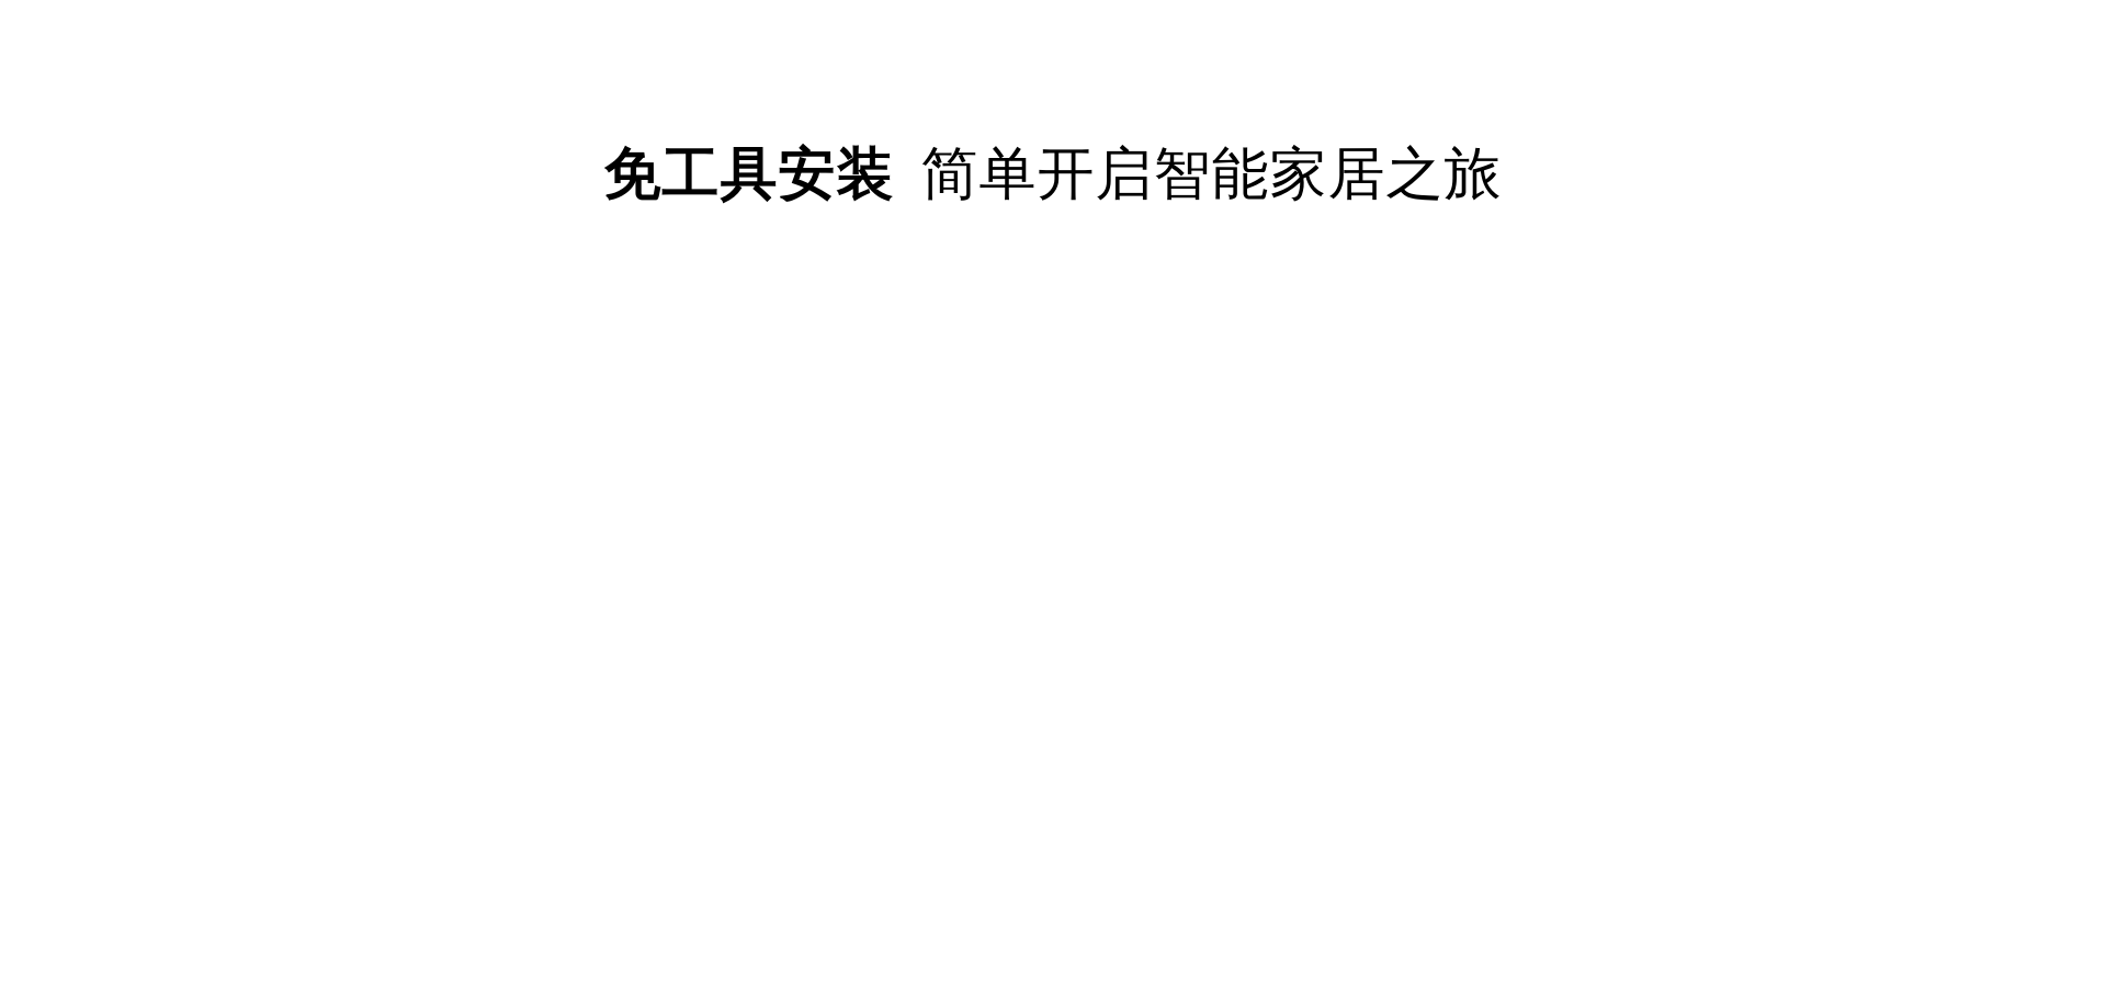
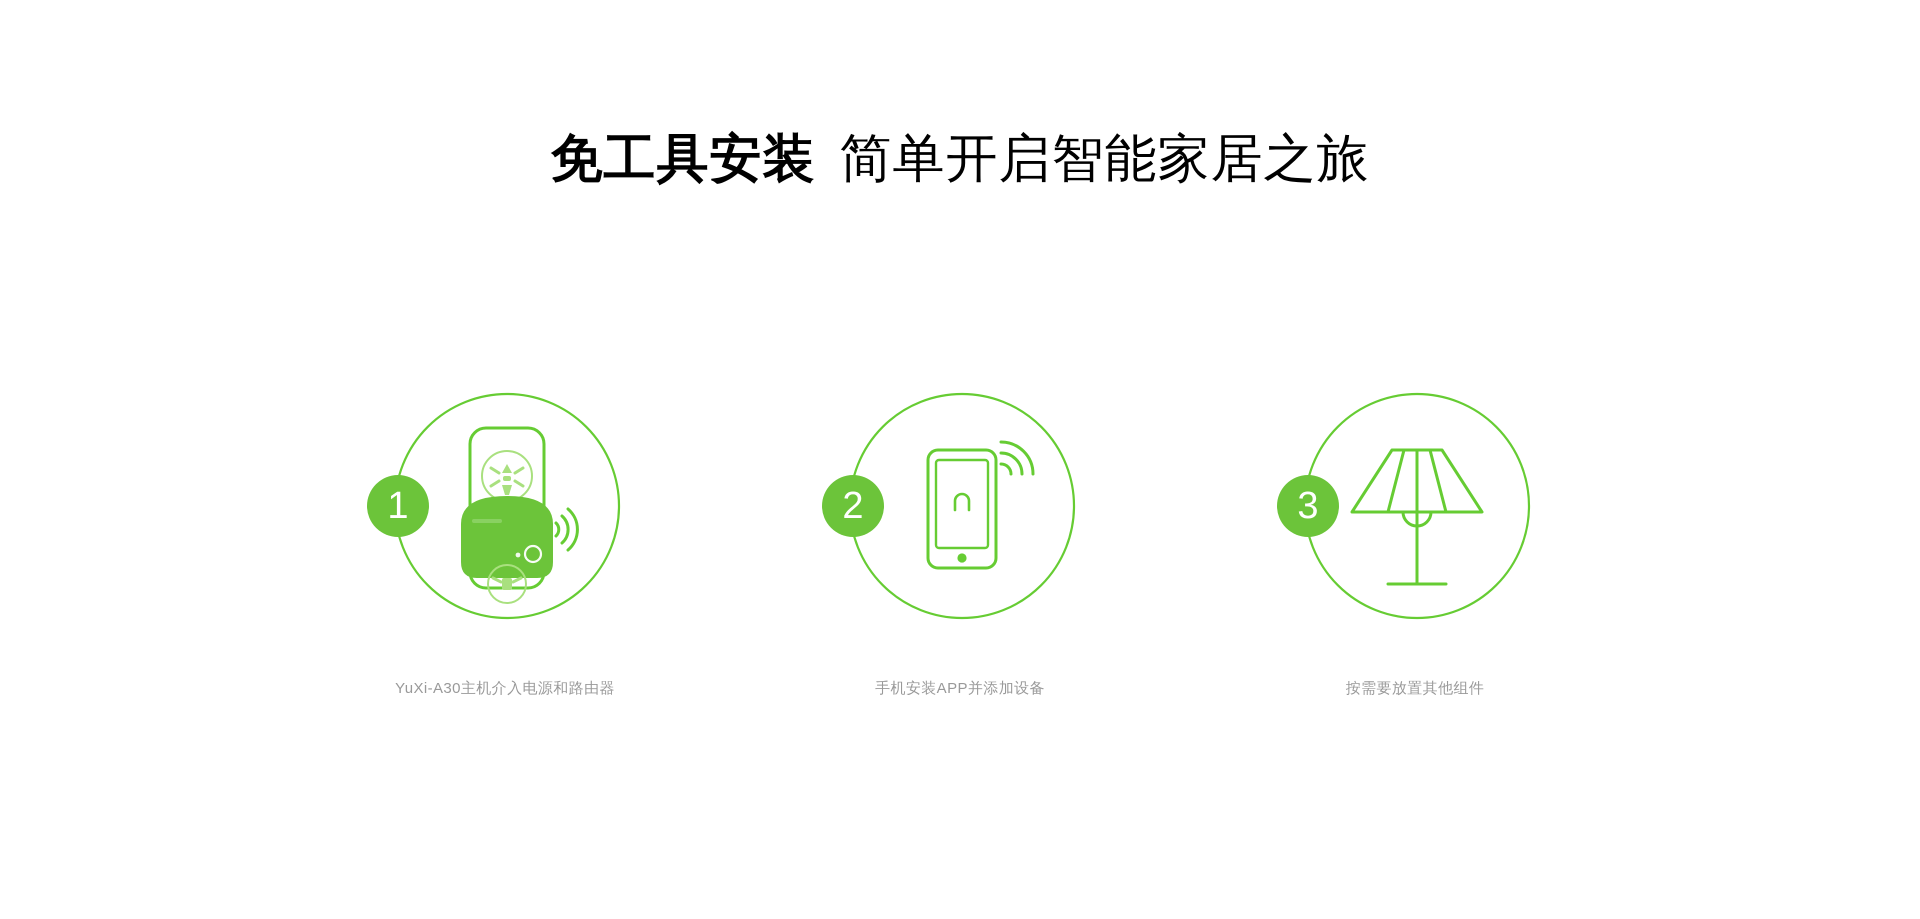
  免工具安装 简单开启智能家居之旅
+ 1
+ YuXi-A30主机介入电源和路由器
+ 2
+ 手机安装APP并添加设备
+ 3
+ 按需要放置其他组件
